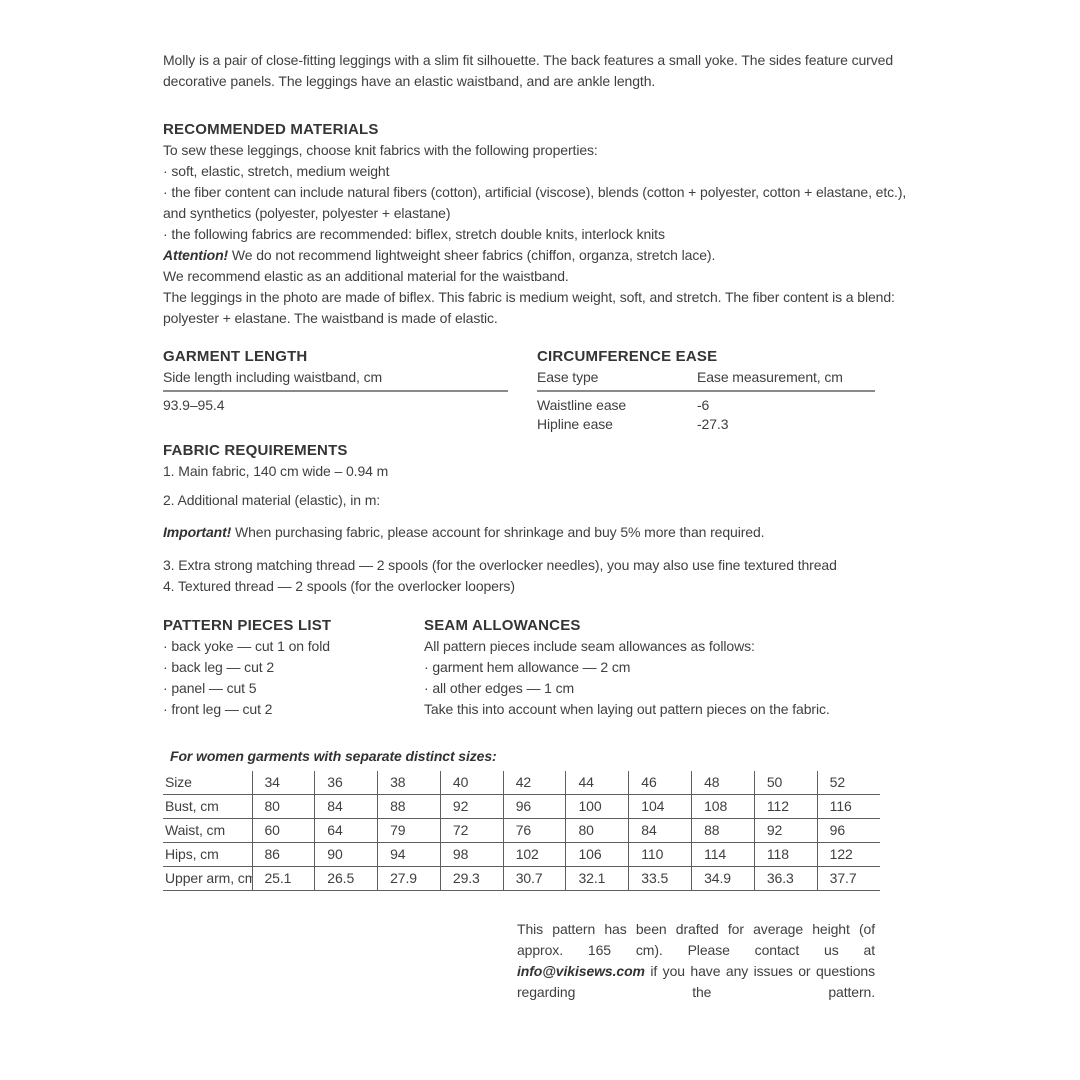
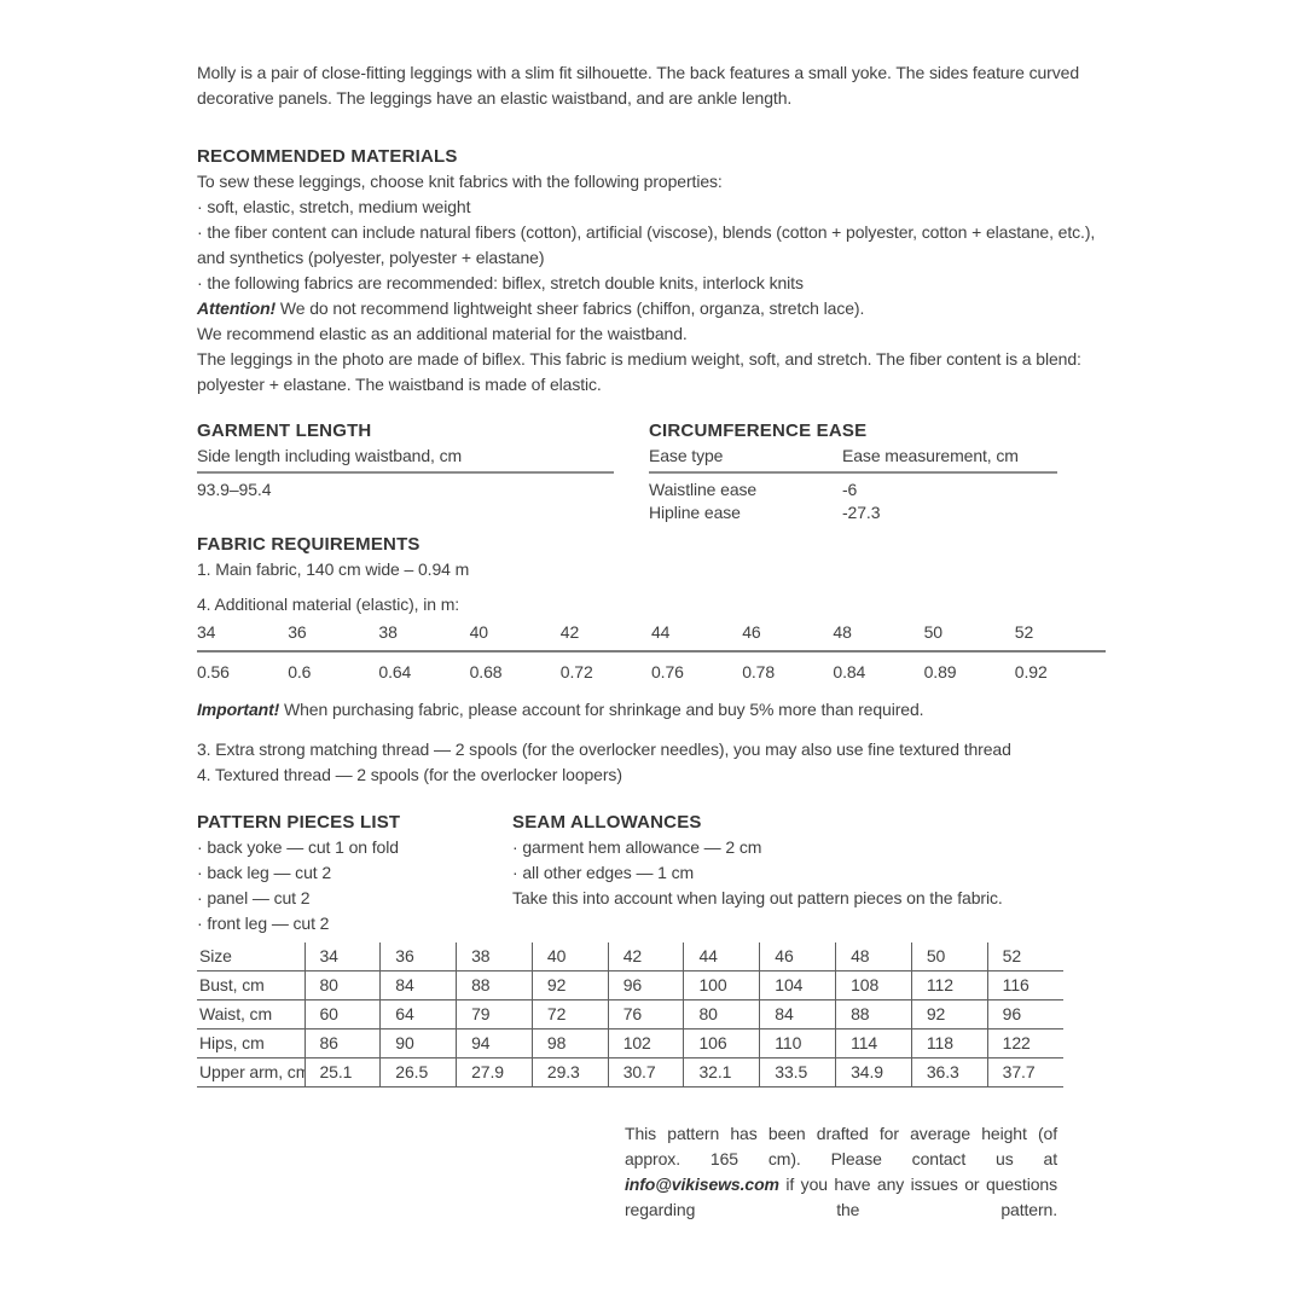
  Molly is a pair of close-fitting leggings with a slim fit silhouette. The back features a small yoke. The sides feature curved decorative panels. The leggings have an elastic waistband, and are ankle length.
  RECOMMENDED MATERIALS
  To sew these leggings, choose knit fabrics with the following properties:
  · soft, elastic, stretch, medium weight
  · the fiber content can include natural fibers (cotton), artificial (viscose), blends (cotton + polyester, cotton + elastane, etc.), and synthetics (polyester, polyester + elastane)
  · the following fabrics are recommended: biflex, stretch double knits, interlock knits
  Attention! We do not recommend lightweight sheer fabrics (chiffon, organza, stretch lace).
  We recommend elastic as an additional material for the waistband.
  The leggings in the photo are made of biflex. This fabric is medium weight, soft, and stretch. The fiber content is a blend: polyester + elastane. The waistband is made of elastic.
  GARMENT LENGTH
  Side length including waistband, cm
  93.9–95.4
  CIRCUMFERENCE EASE
  Ease type
  Ease measurement, cm
  Waistline ease
  -6
  Hipline ease
  -27.3
  FABRIC REQUIREMENTS
  1. Main fabric, 140 cm wide – 0.94 m
- 2. Additional material (elastic), in m:
+ 4. Additional material (elastic), in m:
+ 34
+ 36
+ 38
+ 40
+ 42
+ 44
+ 46
+ 48
+ 50
+ 52
+ 0.56
+ 0.6
+ 0.64
+ 0.68
+ 0.72
+ 0.76
+ 0.78
+ 0.84
+ 0.89
+ 0.92
  Important! When purchasing fabric, please account for shrinkage and buy 5% more than required.
  3. Extra strong matching thread — 2 spools (for the overlocker needles), you may also use fine textured thread
  4. Textured thread — 2 spools (for the overlocker loopers)
  PATTERN PIECES LIST
  · back yoke — cut 1 on fold
  · back leg — cut 2
- · panel — cut 5
+ · panel — cut 2
  · front leg — cut 2
  SEAM ALLOWANCES
- All pattern pieces include seam allowances as follows:
  · garment hem allowance — 2 cm
  · all other edges — 1 cm
  Take this into account when laying out pattern pieces on the fabric.
- For women garments with separate distinct sizes:
  Size	34	36	38	40	42	44	46	48	50	52
  Bust, cm	80	84	88	92	96	100	104	108	112	116
  Waist, cm	60	64	79	72	76	80	84	88	92	96
  Hips, cm	86	90	94	98	102	106	110	114	118	122
  Upper arm, cm	25.1	26.5	27.9	29.3	30.7	32.1	33.5	34.9	36.3	37.7
  This pattern has been drafted for average height (of approx. 165 cm). Please contact us at info@vikisews.com if you have any issues or questions regarding the pattern.
